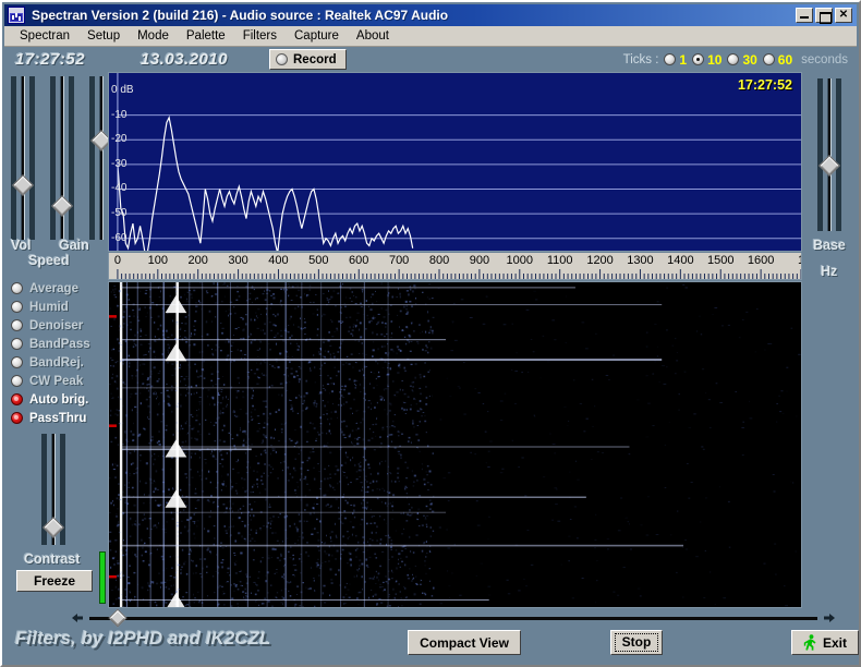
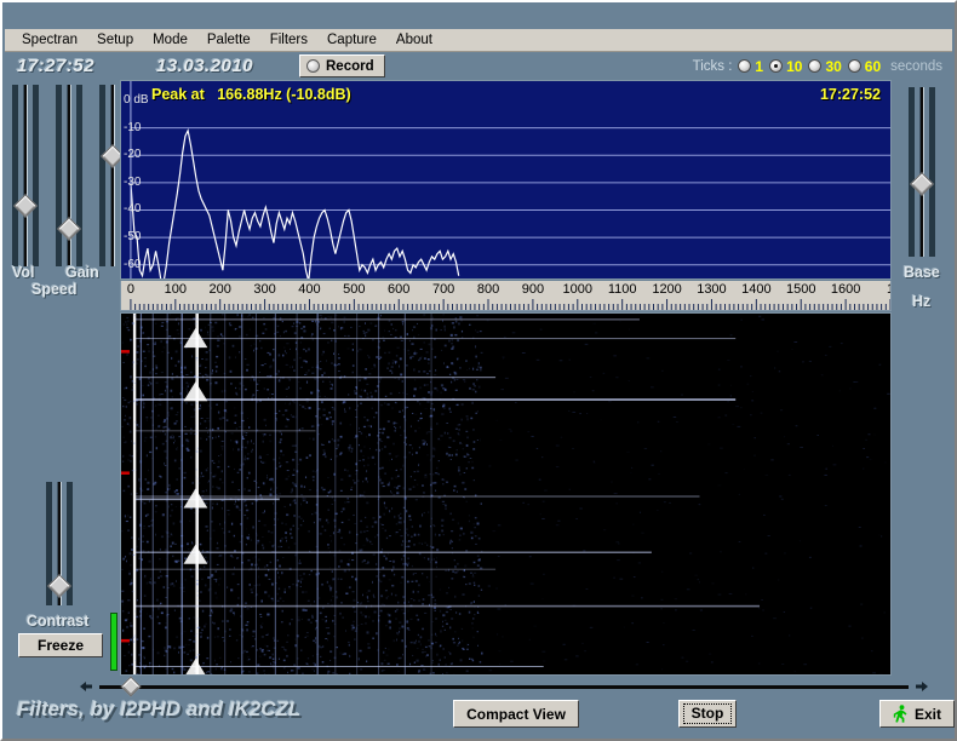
- Spectran Version 2 (build 216) - Audio source : Realtek AC97 Audio
- ✕
  Spectran
  Setup
  Mode
  Palette
  Filters
  Capture
  About
  17:27:52
  13.03.2010
  Record
  Ticks :
  1
  10
  30
  60
  seconds
  Vol
  Gain
  Speed
- Average
- Humid
- Denoiser
- BandPass
- BandRej.
- CW Peak
- Auto brig.
- PassThru
  Contrast
  Freeze
  Base
  Hz
  0 dB
  -10
  -20
  -30
  -40
  -50
  -60
+ Peak at 166.88Hz (-10.8dB)
  17:27:52
  0
  100
  200
  300
  400
  500
  600
  700
  800
  900
  1000
  1100
  1200
  1300
  1400
  1500
  1600
  Filters, by I2PHD and IK2CZL
  Compact View
  Stop
  Exit
